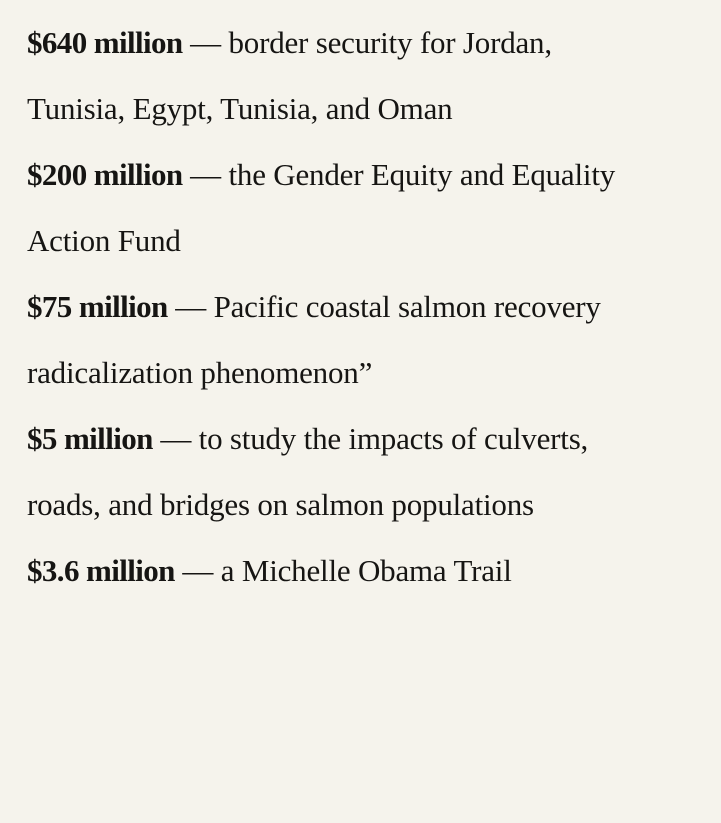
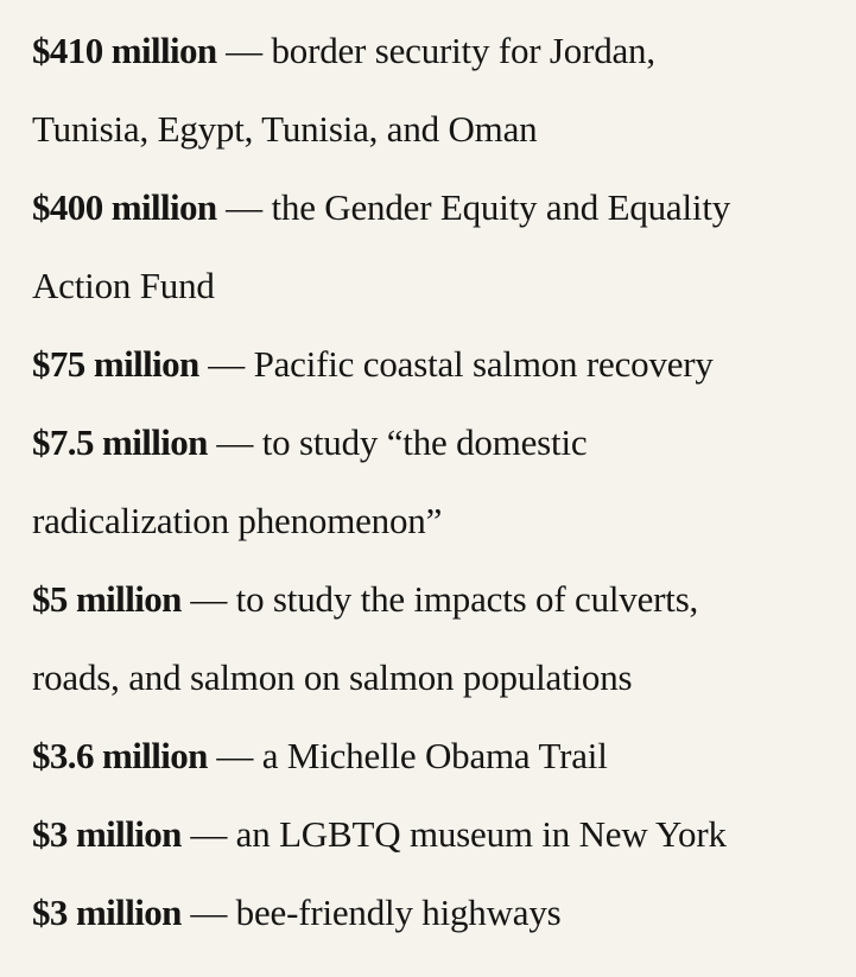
- $640 million — border security for Jordan,
+ $410 million — border security for Jordan,
  Tunisia, Egypt, Tunisia, and Oman
- $200 million — the Gender Equity and Equality
+ $400 million — the Gender Equity and Equality
  Action Fund
  $75 million — Pacific coastal salmon recovery
+ $7.5 million — to study “the domestic
  radicalization phenomenon”
  $5 million — to study the impacts of culverts,
- roads, and bridges on salmon populations
+ roads, and salmon on salmon populations
  $3.6 million — a Michelle Obama Trail
+ $3 million — an LGBTQ museum in New York
+ $3 million — bee-friendly highways
